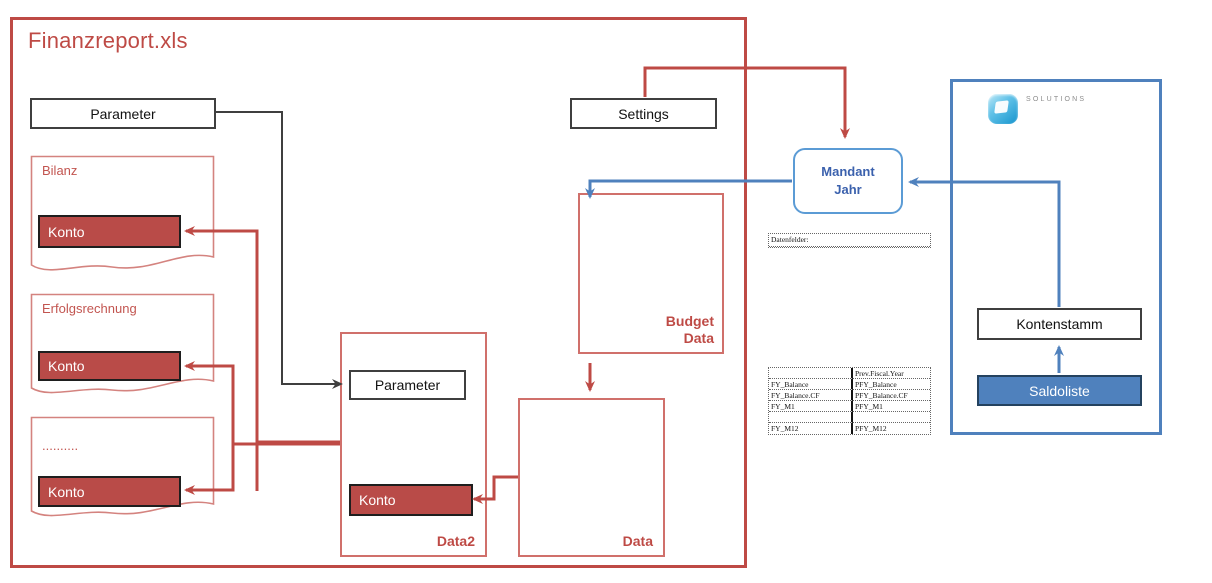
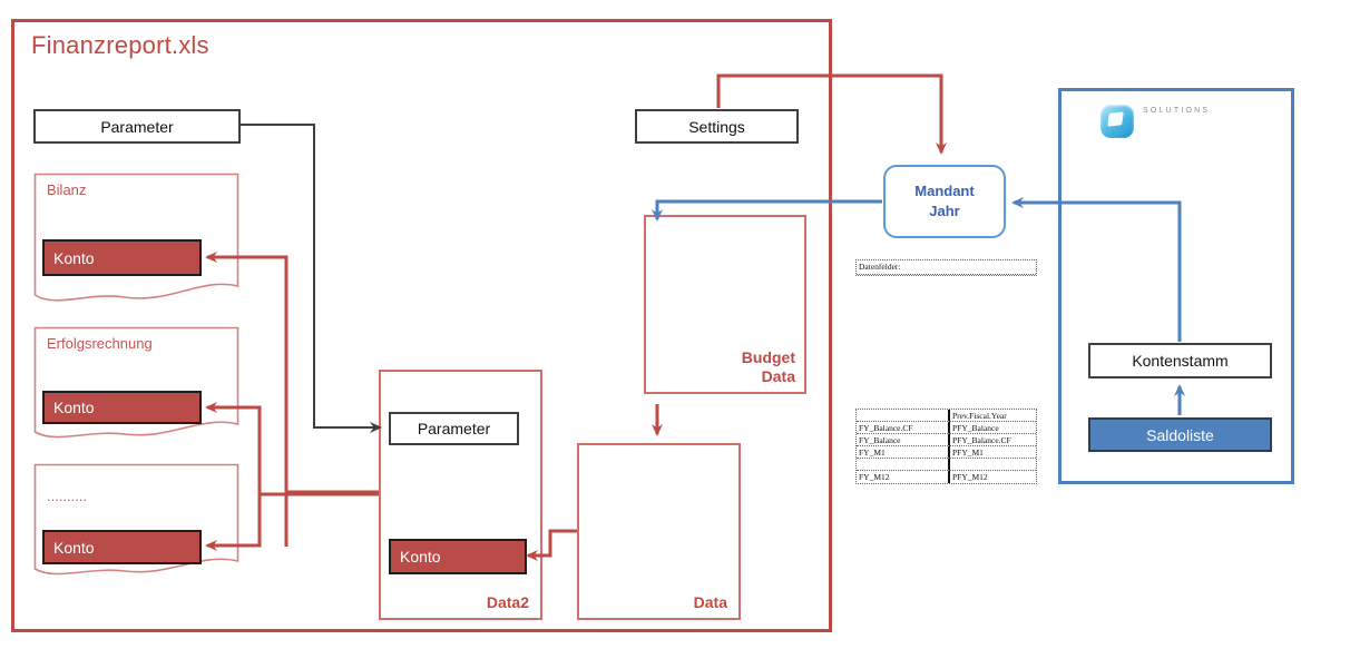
  Finanzreport.xls
  Parameter
  Settings
  Bilanz
  Konto
  Erfolgsrechnung
  Konto
  ..........
  Konto
  Data2
  Parameter
  Konto
  Budget
  Data
  Data
  Mandant
  Jahr
  Kontenstamm
  Saldoliste
  Datenfelder:
  Prev.Fiscal.Year
- FY_Balance
+ FY_Balance.CF
  PFY_Balance
- FY_Balance.CF
+ FY_Balance
  PFY_Balance.CF
  FY_M1
  PFY_M1
  FY_M12
  PFY_M12
